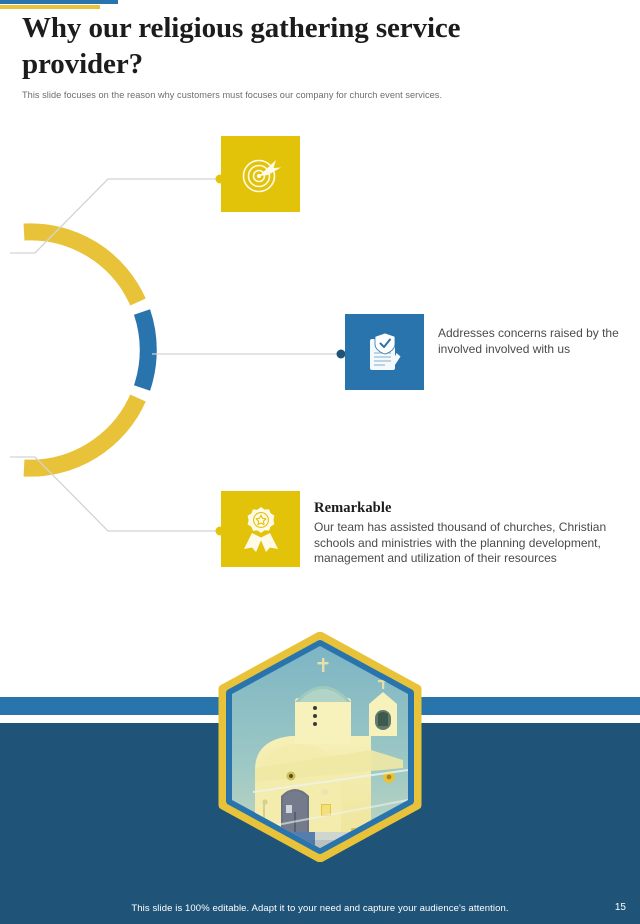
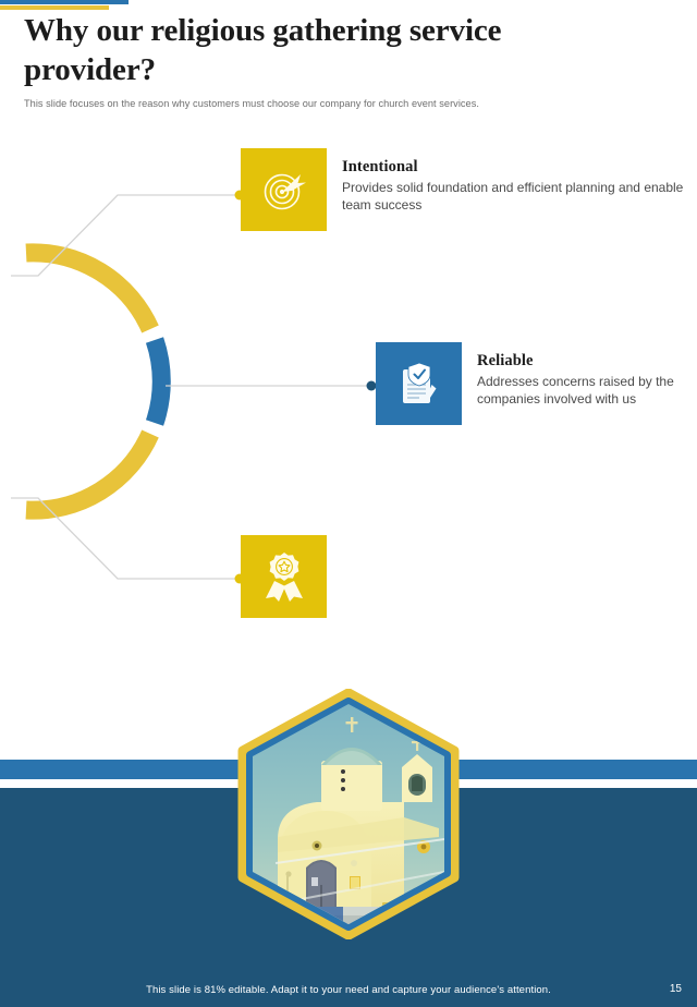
  Why our religious gathering service provider?
- This slide focuses on the reason why customers must focuses our company for church event services.
+ This slide focuses on the reason why customers must choose our company for church event services.
+ Intentional
+ Provides solid foundation and efficient planning and enable team success
+ Reliable
- Addresses concerns raised by the involved involved with us
+ Addresses concerns raised by the companies involved with us
- Remarkable
- Our team has assisted thousand of churches, Christian schools and ministries with the planning development, management and utilization of their resources
- This slide is 100% editable. Adapt it to your need and capture your audience's attention.
+ This slide is 81% editable. Adapt it to your need and capture your audience's attention.
  15
